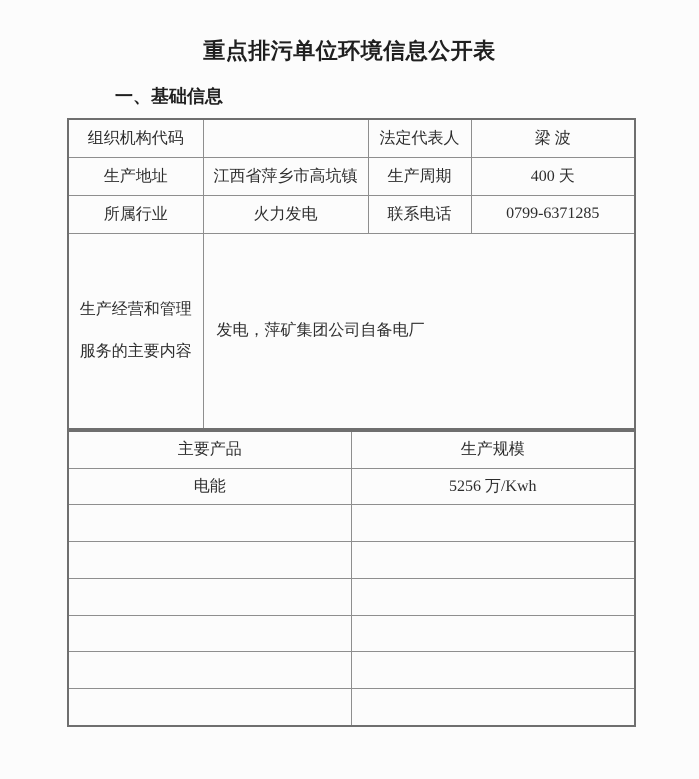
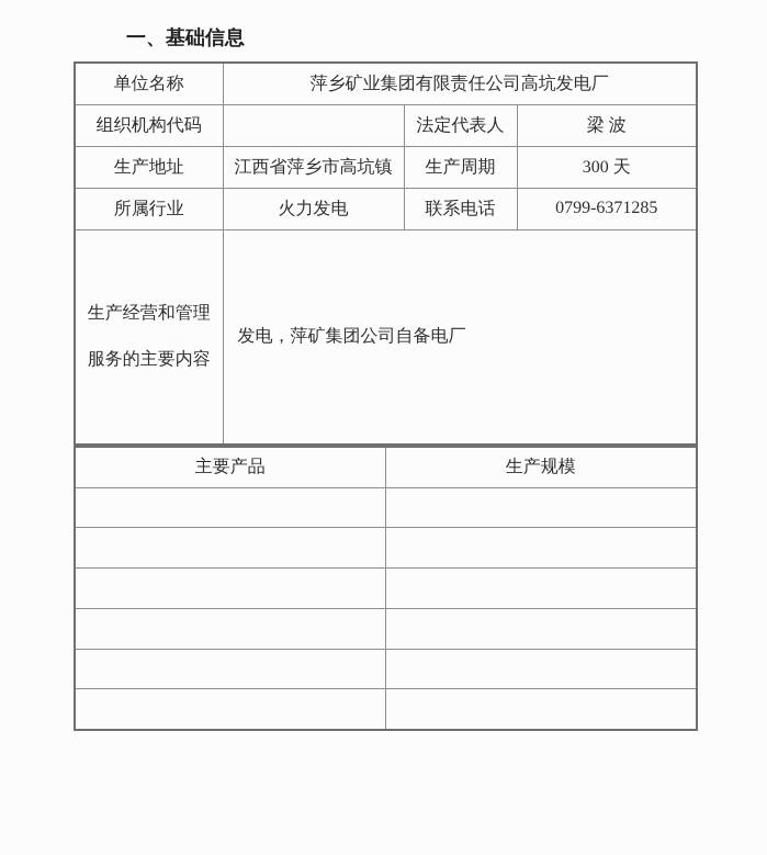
- 重点排污单位环境信息公开表
  一、基础信息
+ 单位名称	萍乡矿业集团有限责任公司高坑发电厂
  组织机构代码		法定代表人	梁 波
- 生产地址	江西省萍乡市高坑镇	生产周期	400 天
+ 生产地址	江西省萍乡市高坑镇	生产周期	300 天
  所属行业	火力发电	联系电话	0799-6371285
  生产经营和管理 服务的主要内容	发电，萍矿集团公司自备电厂
  主要产品	生产规模
- 电能	5256 万/Kwh
